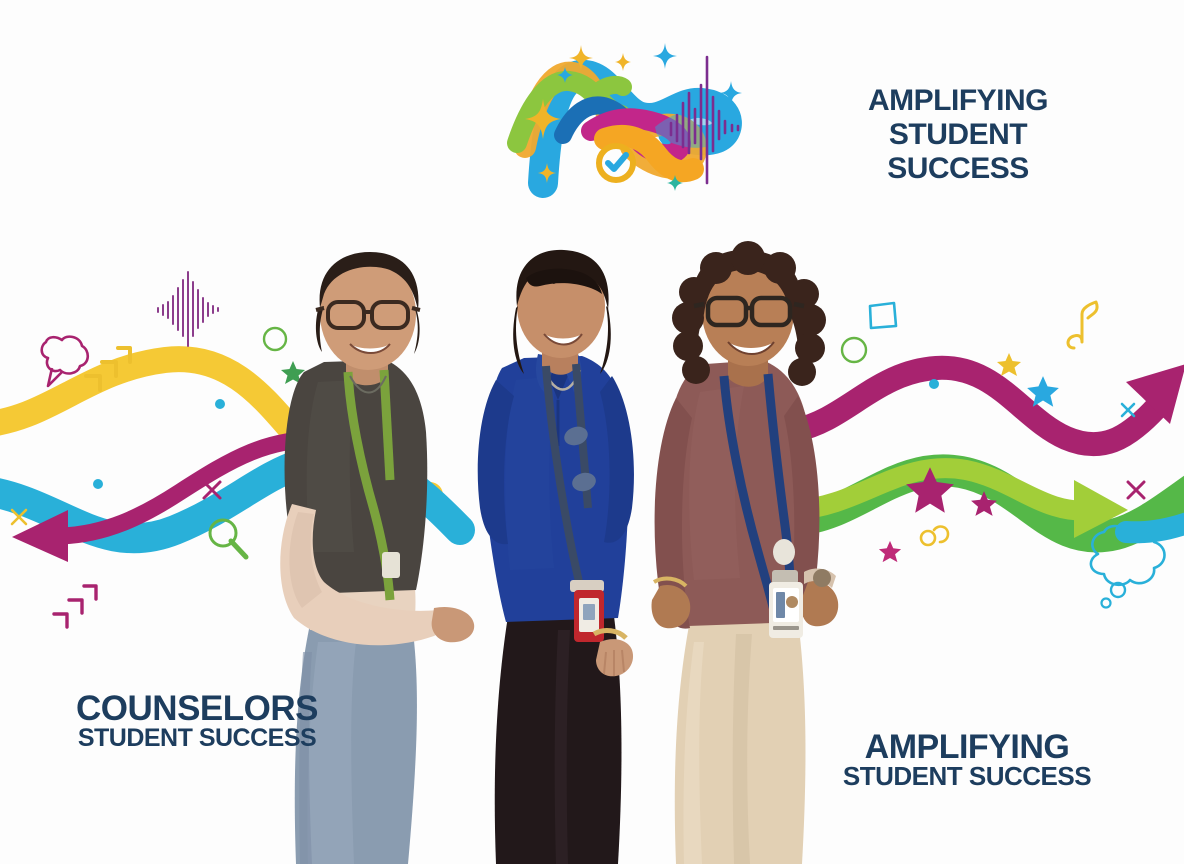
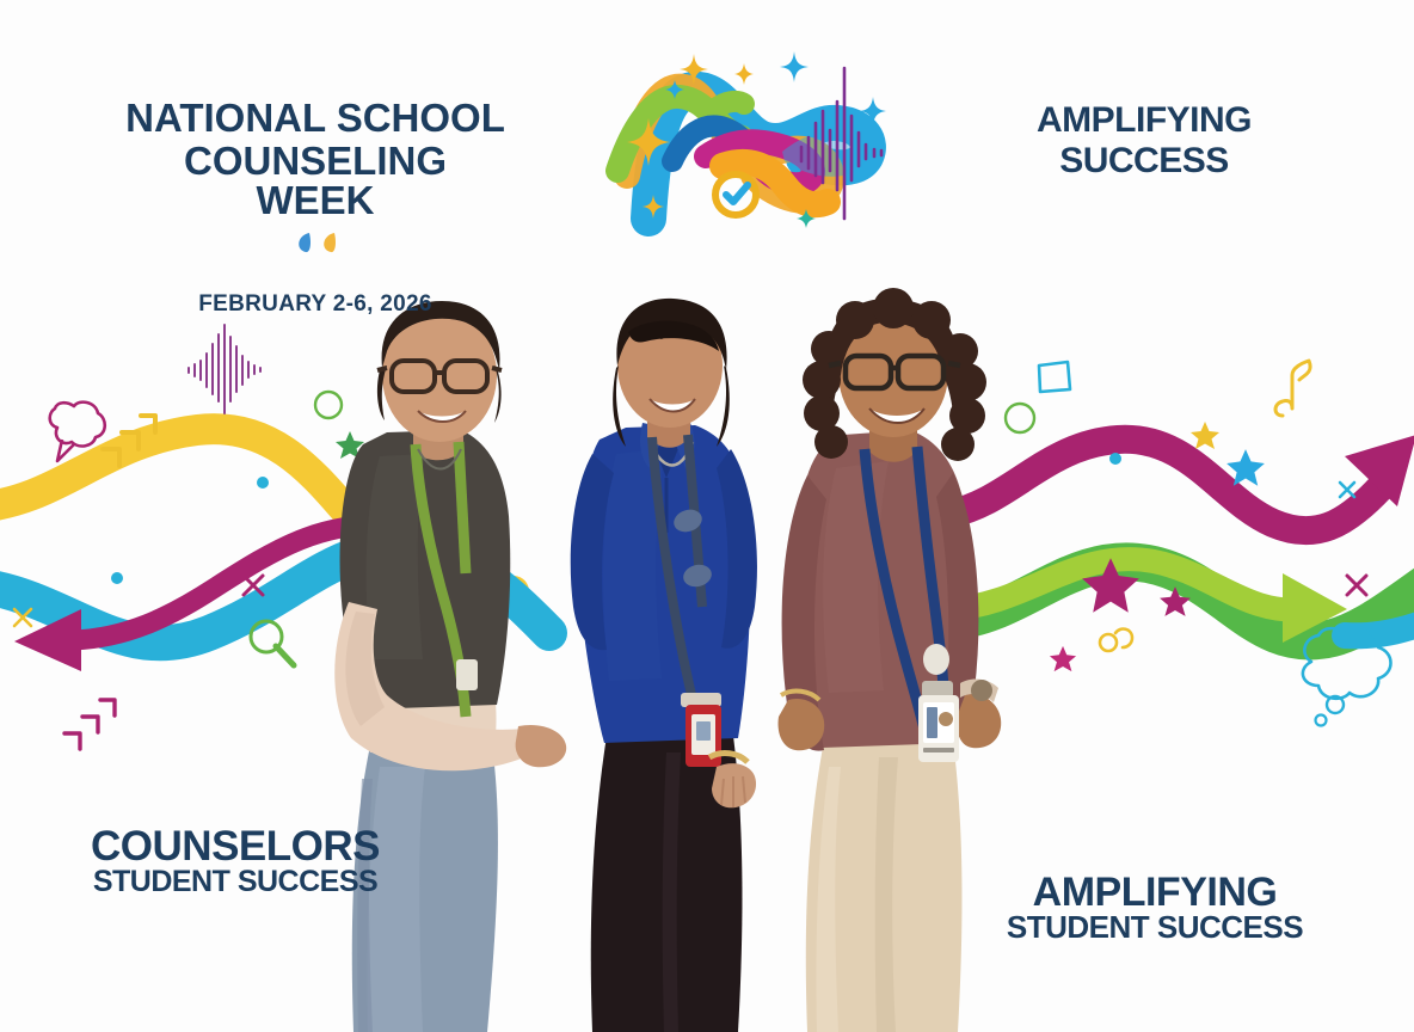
+ NATIONAL SCHOOL
+ COUNSELING WEEK
+ FEBRUARY 2-6, 2026
  AMPLIFYING
- STUDENT
  SUCCESS
  COUNSELORS
  STUDENT SUCCESS
  AMPLIFYING
  STUDENT SUCCESS
